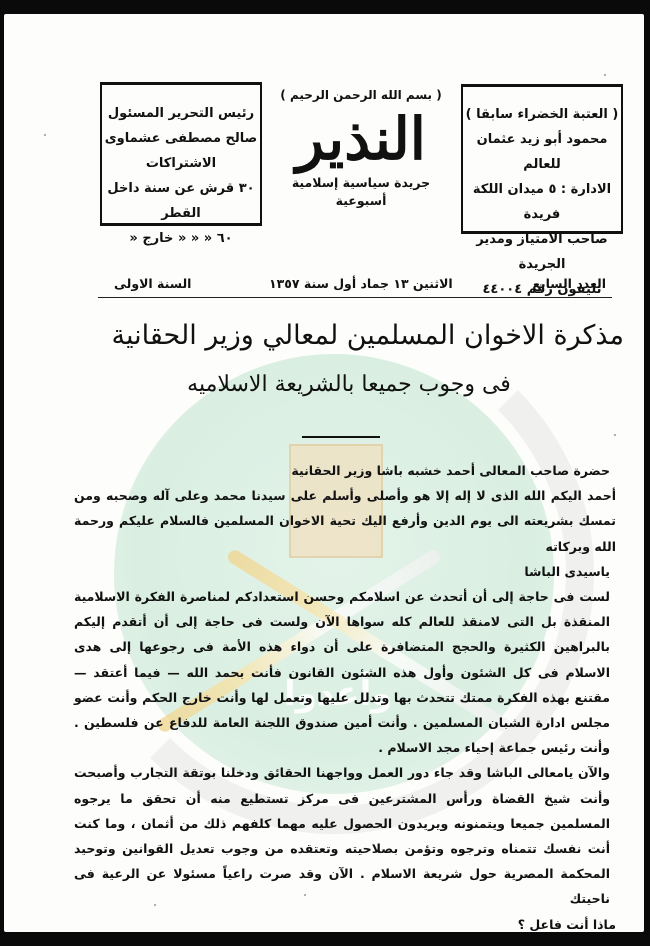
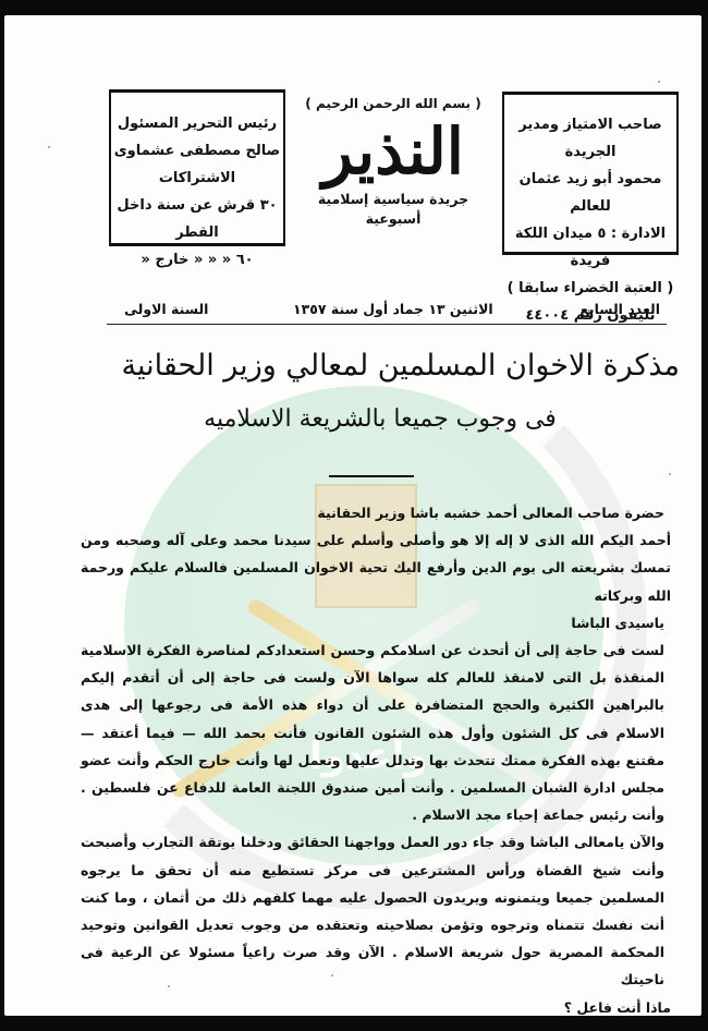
  وأعدوا
  رئيس التحرير المسئول
  صالح مصطفى عشماوى
  الاشتراكات
  ٣٠ قرش عن سنة داخل القطر
  ٦٠ « « « خارج «
  ( بسم الله الرحمن الرحيم )
  النذير
  جريدة سياسية إسلامية أسبوعية
- ( العتبة الخضراء سابقا )
+ صاحب الامتياز ومدير الجريدة
  محمود أبو زيد عثمان للعالم
  الادارة : ٥ ميدان اللكة فريدة
- صاحب الامتياز ومدير الجريدة
+ ( العتبة الخضراء سابقا )
  تليفون رقم ٤٤٠٠٤
  السنة الاولى
  الاثنين ١٣ جماد أول سنة ١٣٥٧
  العدد السابع
  مذكرة الاخوان المسلمين لمعالي وزير الحقانية
  فى وجوب جميعا بالشريعة الاسلاميه
  حضرة صاحب المعالى أحمد خشبه باشا وزير الحقانية
  أحمد اليكم الله الذى لا إله إلا هو وأصلى وأسلم على سيدنا محمد وعلى آله وصحبه ومن تمسك بشريعته الى يوم الدين وأرفع اليك تحية الاخوان المسلمين فالسلام عليكم ورحمة الله وبركاته
  ياسيدى الباشا
  لست فى حاجة إلى أن أتحدث عن اسلامكم وحسن استعدادكم لمناصرة الفكرة الاسلامية المنقذة بل التى لامنقذ للعالم كله سواها الآن ولست فى حاجة إلى أن أتقدم إليكم بالبراهين الكثيرة والحجج المتضافرة على أن دواء هذه الأمة فى رجوعها إلى هدى الاسلام فى كل الشئون وأول هذه الشئون القانون فأنت بحمد الله — فيما أعتقد — مقتنع بهذه الفكرة ممتك تتحدث بها وتدلل عليها وتعمل لها وأنت خارج الحكم وأنت عضو مجلس ادارة الشبان المسلمين . وأنت أمين صندوق اللجنة العامة للدفاع عن فلسطين . وأنت رئيس جماعة إحياء مجد الاسلام .
  والآن يامعالى الباشا وقد جاء دور العمل وواجهنا الحقائق ودخلنا بوتقة التجارب وأصبحت وأنت شيخ القضاة ورأس المشترعين فى مركز تستطيع منه أن تحقق ما يرجوه المسلمين جميعا ويتمنونه ويريدون الحصول عليه مهما كلفهم ذلك من أثمان ، وما كنت أنت نفسك تتمناه وترجوه وتؤمن بصلاحيته وتعتقده من وجوب تعديل القوانين وتوحيد المحكمة المصرية حول شريعة الاسلام . الآن وقد صرت راعياً مسئولا عن الرعية فى ناحيتك
  ماذا أنت فاعل ؟
